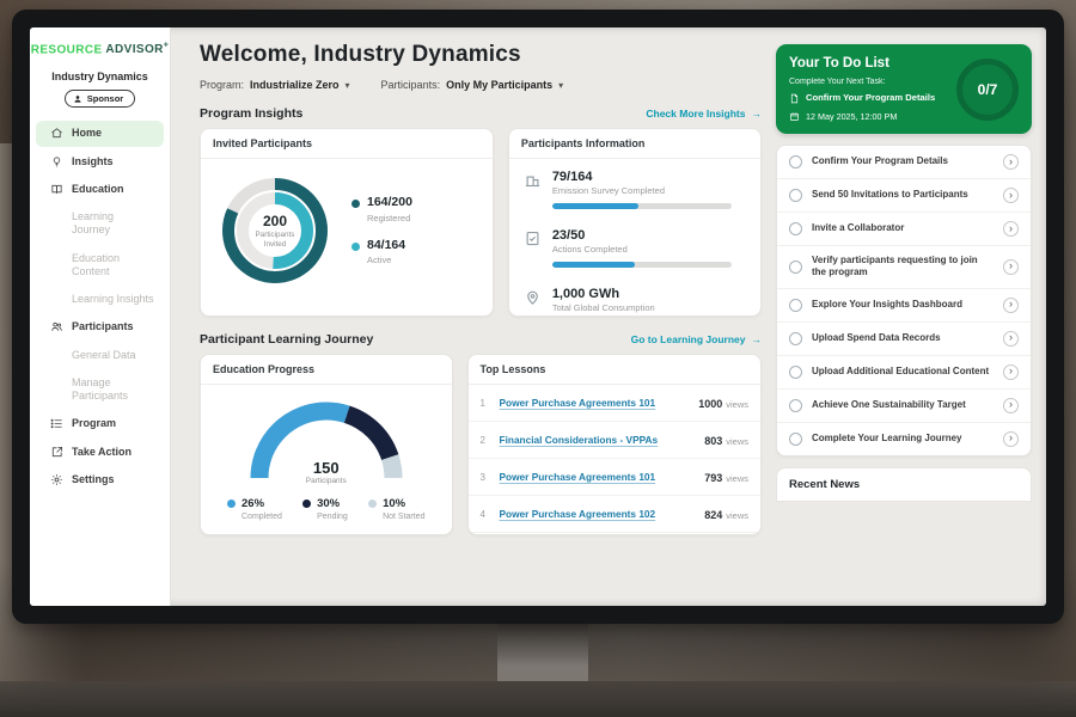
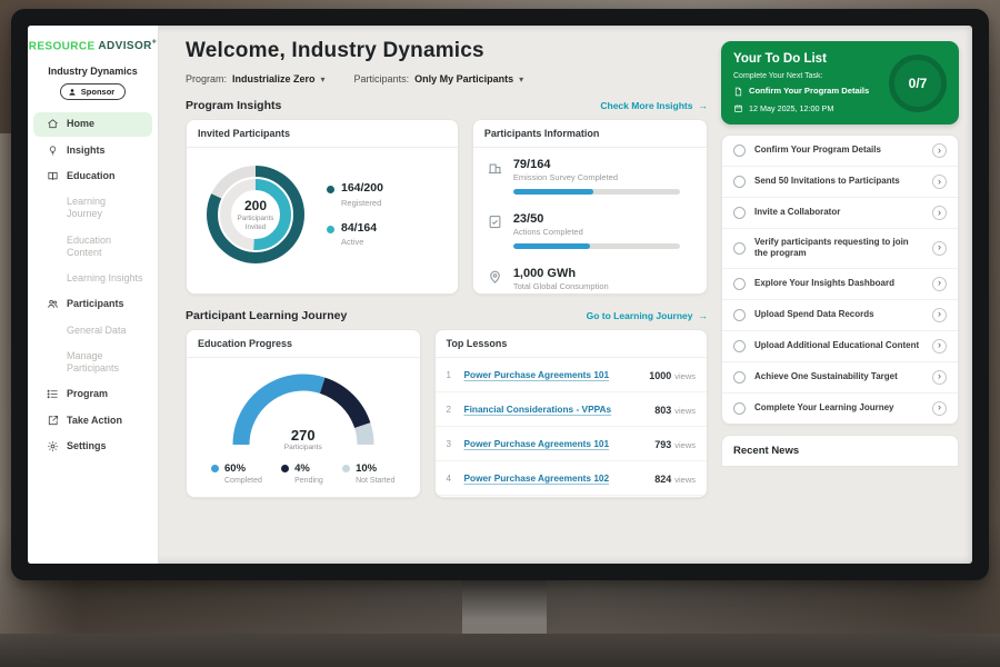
  RESOURCE ADVISOR
  Industry Dynamics
  Sponsor
  Home
  Insights
  Education
  Learning Journey
  Education Content
  Learning Insights
  Participants
  General Data
  Manage Participants
  Program
  Take Action
  Settings
  Welcome, Industry Dynamics
  Program:
  Industrialize Zero
  ▾
  Participants:
  Only My Participants
  ▾
  Program Insights
  Check More Insights
  →
  Invited Participants
  200
  164/200
  Registered
  84/164
  Active
  Participants Information
  79/164
  Emission Survey Completed
  23/50
  Actions Completed
  1,000 GWh
  Total Global Consumption
  Participant Learning Journey
  Go to Learning Journey
  →
  Education Progress
- 150
+ 270
- 26%
+ 60%
- 30%
+ 4%
  10%
  Top Lessons
  1
  Power Purchase Agreements 101
  1000 views
  2
  Financial Considerations - VPPAs
  803 views
  3
  Power Purchase Agreements 101
  793 views
  4
  Power Purchase Agreements 102
  824 views
  Your To Do List
  Confirm Your Program Details
  12 May 2025, 12:00 PM
  0/7
  Confirm Your Program Details
  ›
  Send 50 Invitations to Participants
  ›
  Invite a Collaborator
  ›
  Verify participants requesting to join the program
  ›
  Explore Your Insights Dashboard
  ›
  Upload Spend Data Records
  ›
  Upload Additional Educational Content
  ›
  Achieve One Sustainability Target
  ›
  Complete Your Learning Journey
  ›
  Recent News
